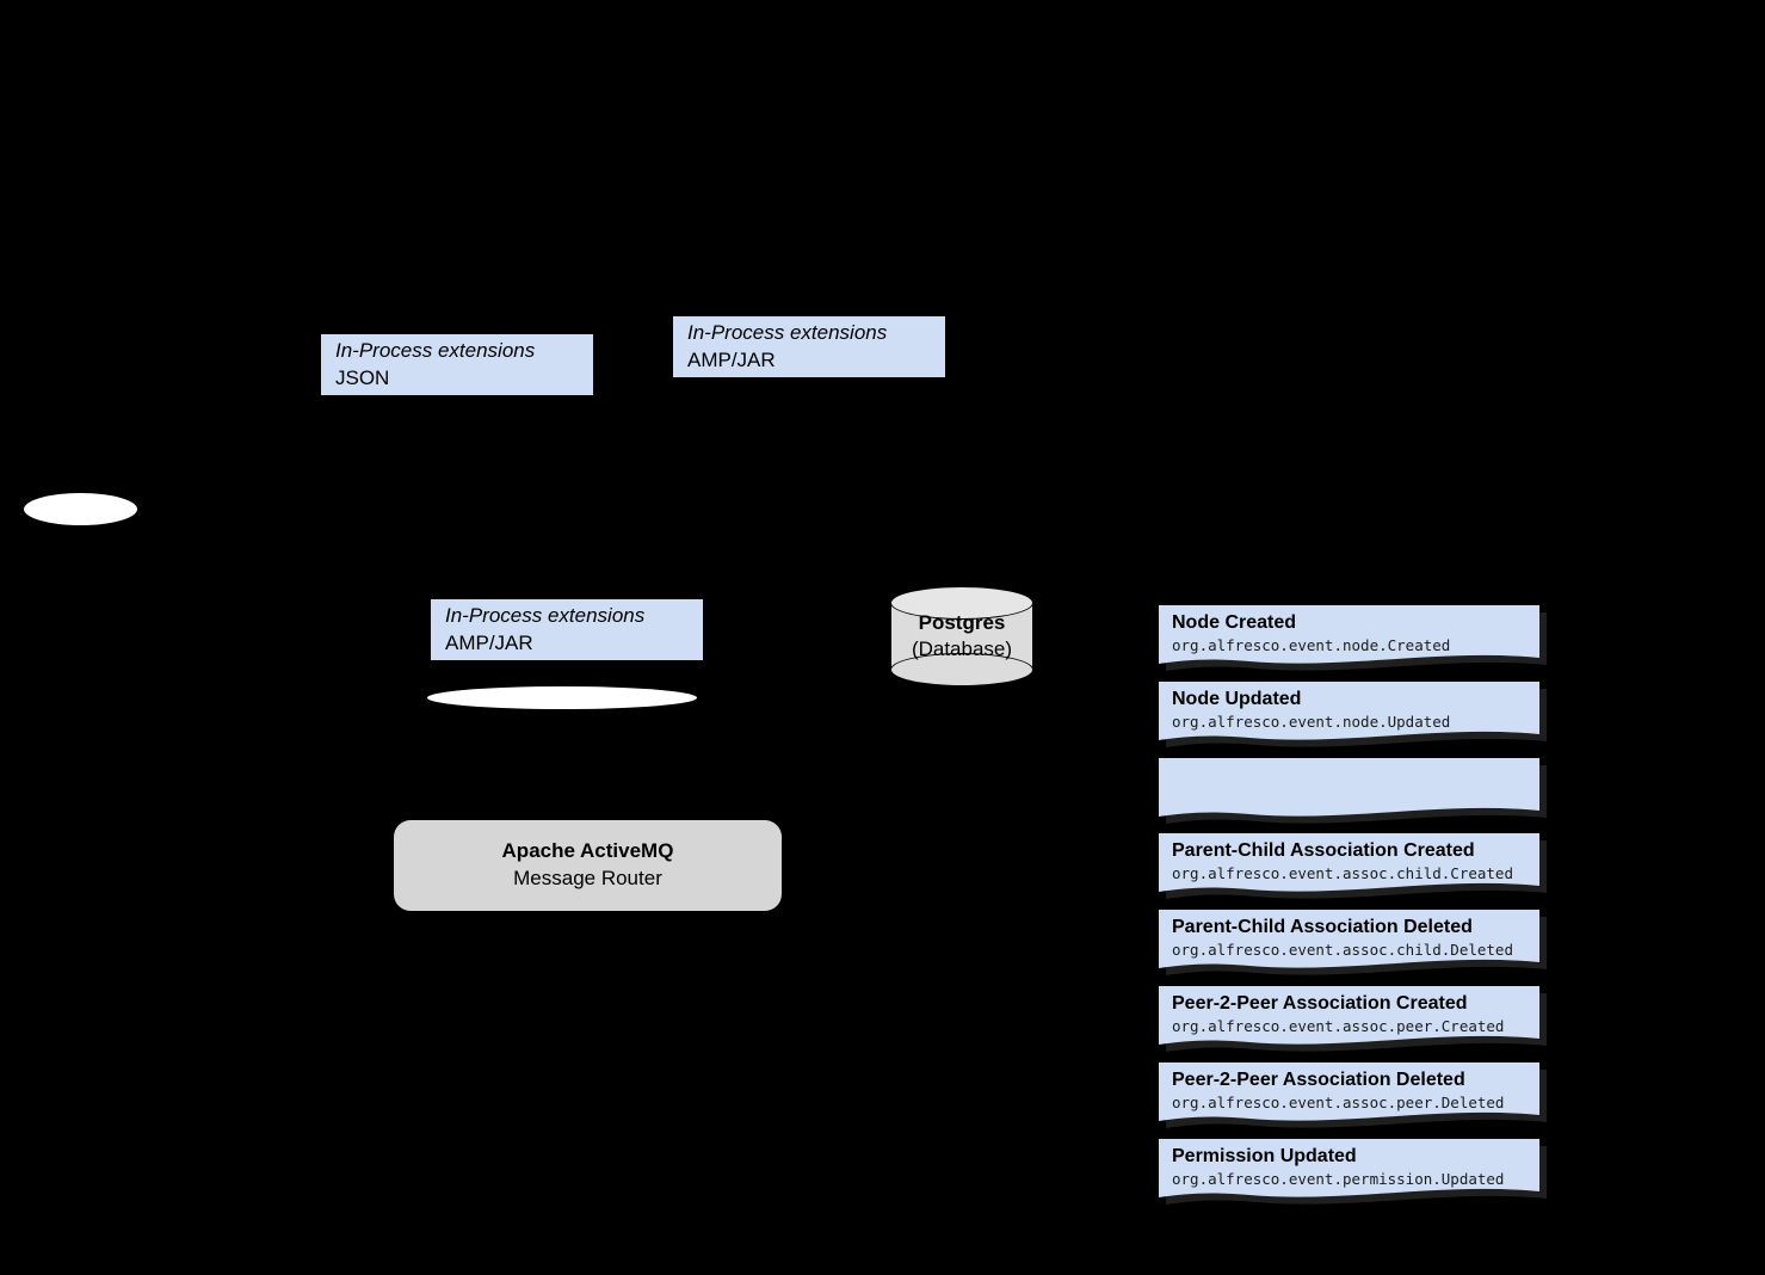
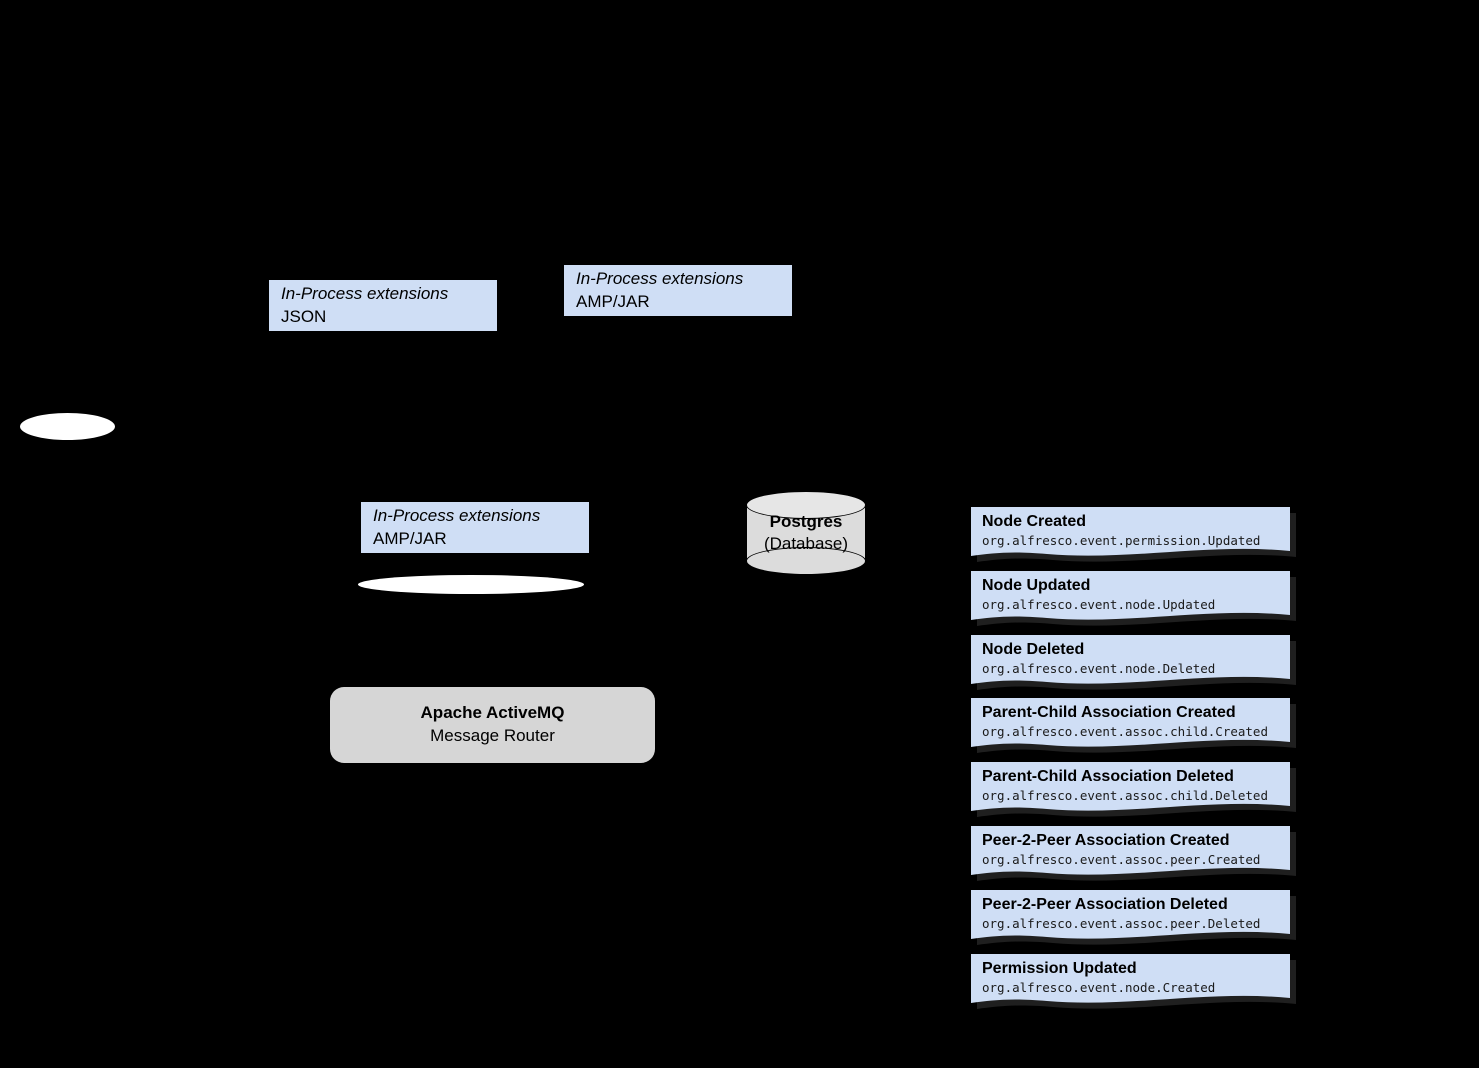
  In-Process extensions
  JSON
  In-Process extensions
  AMP/JAR
  In-Process extensions
  AMP/JAR
  Postgres
  (Database)
  Apache ActiveMQ
  Message Router
  Node Created
- org.alfresco.event.node.Created
+ org.alfresco.event.permission.Updated
  Node Updated
  org.alfresco.event.node.Updated
+ Node Deleted
+ org.alfresco.event.node.Deleted
  Parent-Child Association Created
  org.alfresco.event.assoc.child.Created
  Parent-Child Association Deleted
  org.alfresco.event.assoc.child.Deleted
  Peer-2-Peer Association Created
  org.alfresco.event.assoc.peer.Created
  Peer-2-Peer Association Deleted
  org.alfresco.event.assoc.peer.Deleted
  Permission Updated
- org.alfresco.event.permission.Updated
+ org.alfresco.event.node.Created
